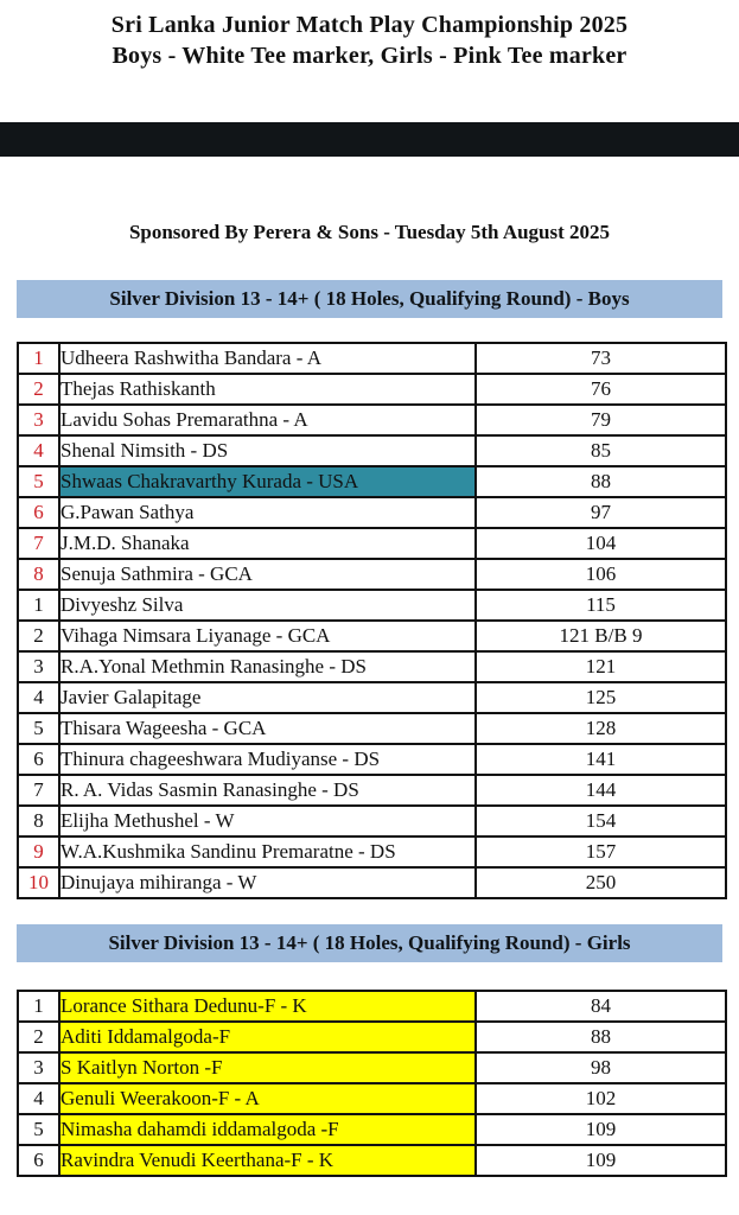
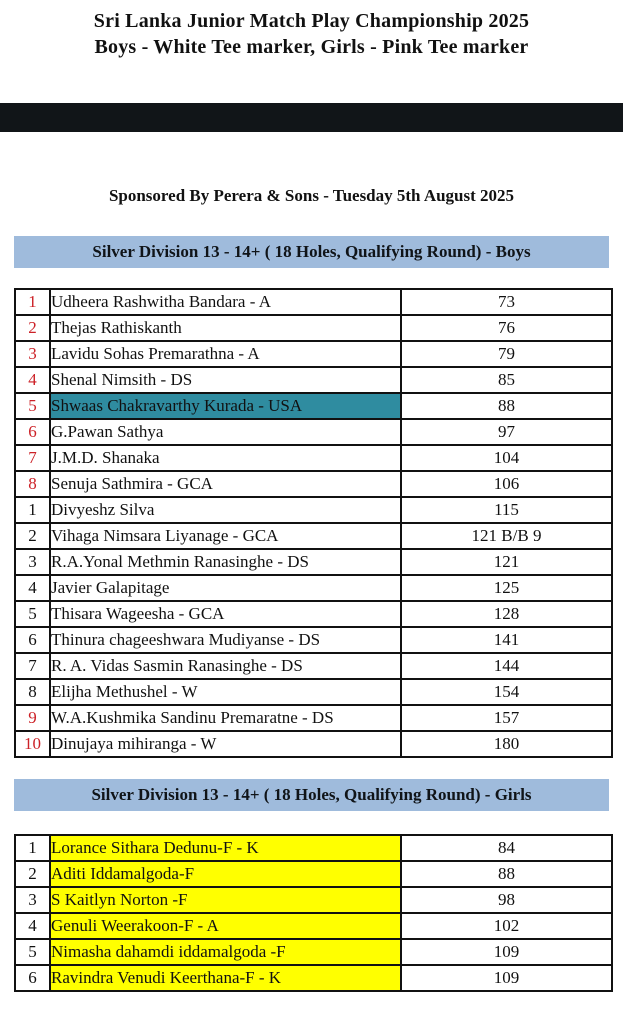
  Sri Lanka Junior Match Play Championship 2025
  Boys - White Tee marker, Girls - Pink Tee marker
  Sponsored By Perera & Sons - Tuesday 5th August 2025
  Silver Division 13 - 14+ ( 18 Holes, Qualifying Round) - Boys
  1	Udheera Rashwitha Bandara - A	73
  2	Thejas Rathiskanth	76
  3	Lavidu Sohas Premarathna - A	79
  4	Shenal Nimsith - DS	85
  5	Shwaas Chakravarthy Kurada - USA	88
  6	G.Pawan Sathya	97
  7	J.M.D. Shanaka	104
  8	Senuja Sathmira - GCA	106
  1	Divyeshz Silva	115
  2	Vihaga Nimsara Liyanage - GCA	121 B/B 9
  3	R.A.Yonal Methmin Ranasinghe - DS	121
  4	Javier Galapitage	125
  5	Thisara Wageesha - GCA	128
  6	Thinura chageeshwara Mudiyanse - DS	141
  7	R. A. Vidas Sasmin Ranasinghe - DS	144
  8	Elijha Methushel - W	154
  9	W.A.Kushmika Sandinu Premaratne - DS	157
- 10	Dinujaya mihiranga - W	250
+ 10	Dinujaya mihiranga - W	180
  Silver Division 13 - 14+ ( 18 Holes, Qualifying Round) - Girls
  1	Lorance Sithara Dedunu-F - K	84
  2	Aditi Iddamalgoda-F	88
  3	S Kaitlyn Norton -F	98
  4	Genuli Weerakoon-F - A	102
  5	Nimasha dahamdi iddamalgoda -F	109
  6	Ravindra Venudi Keerthana-F - K	109
